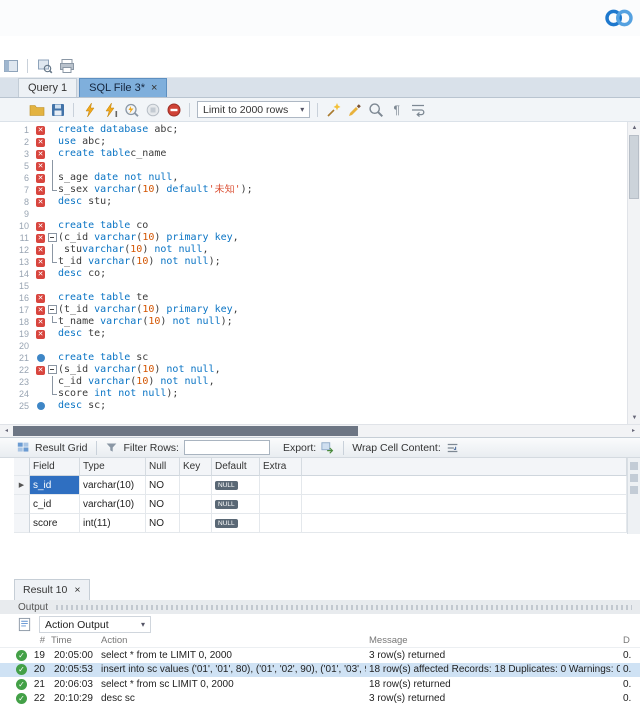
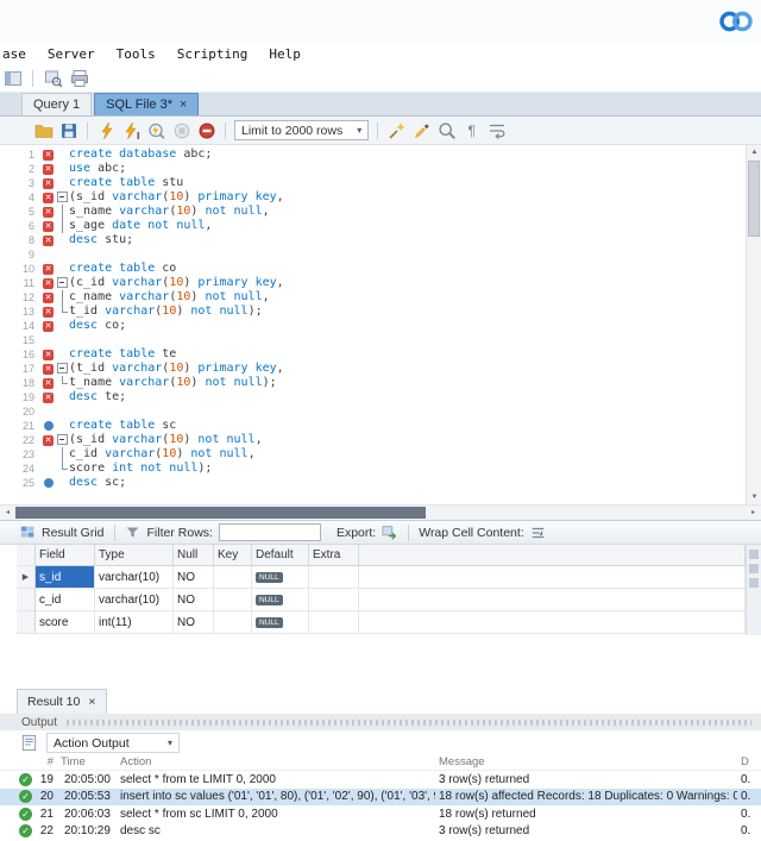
+ ase
+ Server
+ Tools
+ Scripting
+ Help
  Query 1
  SQL File 3*
  ×
  Limit to 2000 rows
  ▾
  ¶
  1
  create database abc;
  2
  use abc;
  3
- create tablec_name
+ create table stu
+ 4
+ (s_id varchar(10) primary key,
  5
+ s_name varchar(10) not null,
  6
  s_age date not null,
- 7
- s_sex varchar(10) default'未知');
  8
  desc stu;
  9
  10
  create table co
  11
  (c_id varchar(10) primary key,
  12
- stuvarchar(10) not null,
+ c_name varchar(10) not null,
  13
  t_id varchar(10) not null);
  14
  desc co;
  15
  16
  create table te
  17
  (t_id varchar(10) primary key,
  18
  t_name varchar(10) not null);
  19
  desc te;
  20
  21
  create table sc
  22
  (s_id varchar(10) not null,
  23
  c_id varchar(10) not null,
  24
  score int not null);
  25
  desc sc;
  Result Grid
  Filter Rows:
  Export:
  Wrap Cell Content:
  Field
  Type
  Null
  Key
  Default
  Extra
  s_id
  varchar(10)
  NO
  c_id
  varchar(10)
  NO
  score
  int(11)
  NO
  Result 10
  ×
  Output
  Action Output
  ▾
  #
  Time
  Action
  Message
  D
  ✓
  19
  20:05:00
  select * from te LIMIT 0, 2000
  3 row(s) returned
  0.
  ✓
  20
  20:05:53
  insert into sc values ('01', '01', 80), ('01', '02', 90), ('01', '03',
  18 row(s) affected Records: 18 Duplicates: 0 Warnings: 0
  0.
  ✓
  21
  20:06:03
  select * from sc LIMIT 0, 2000
  18 row(s) returned
  0.
  ✓
  22
  20:10:29
  desc sc
  3 row(s) returned
  0.
